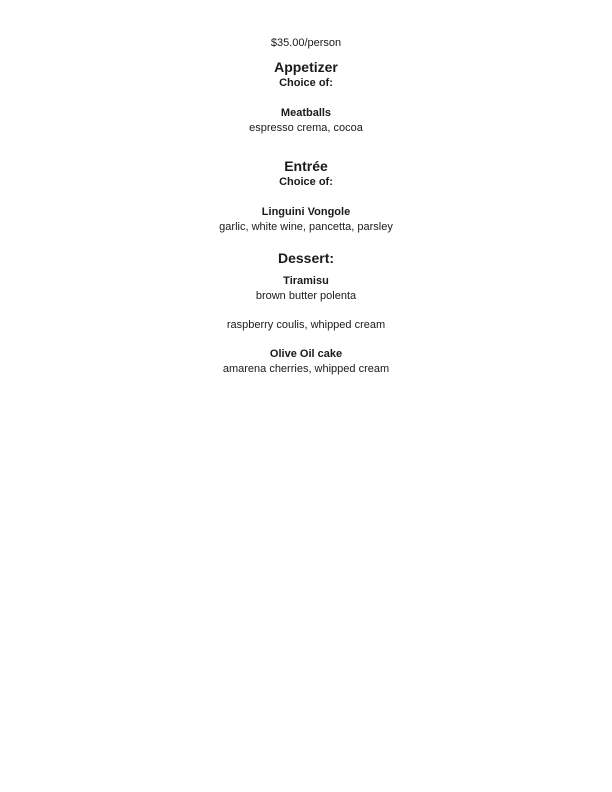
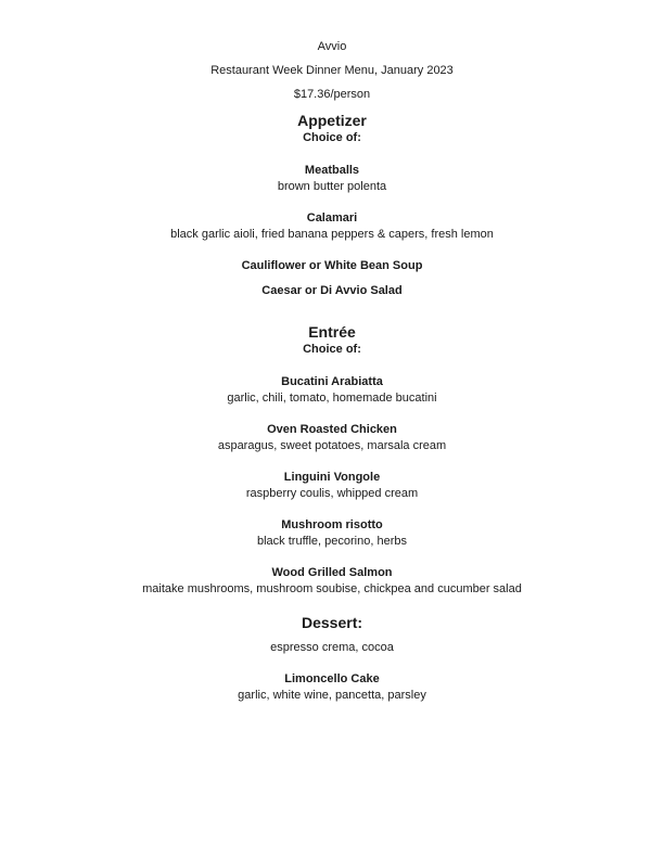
+ Avvio
+ Restaurant Week Dinner Menu, January 2023
- $35.00/person
+ $17.36/person
  Appetizer
  Choice of:
  Meatballs
- espresso crema, cocoa
+ brown butter polenta
+ Calamari
+ black garlic aioli, fried banana peppers & capers, fresh lemon
+ Cauliflower or White Bean Soup
+ Caesar or Di Avvio Salad
  Entrée
  Choice of:
+ Bucatini Arabiatta
+ garlic, chili, tomato, homemade bucatini
+ Oven Roasted Chicken
+ asparagus, sweet potatoes, marsala cream
  Linguini Vongole
- garlic, white wine, pancetta, parsley
+ raspberry coulis, whipped cream
+ Mushroom risotto
+ black truffle, pecorino, herbs
+ Wood Grilled Salmon
+ maitake mushrooms, mushroom soubise, chickpea and cucumber salad
  Dessert:
- Tiramisu
- brown butter polenta
+ espresso crema, cocoa
+ Limoncello Cake
- raspberry coulis, whipped cream
+ garlic, white wine, pancetta, parsley
- Olive Oil cake
- amarena cherries, whipped cream
